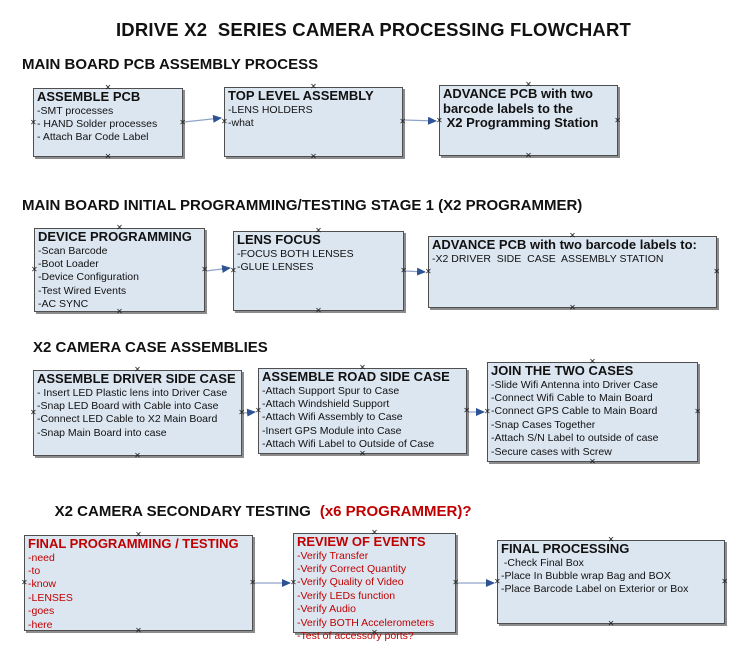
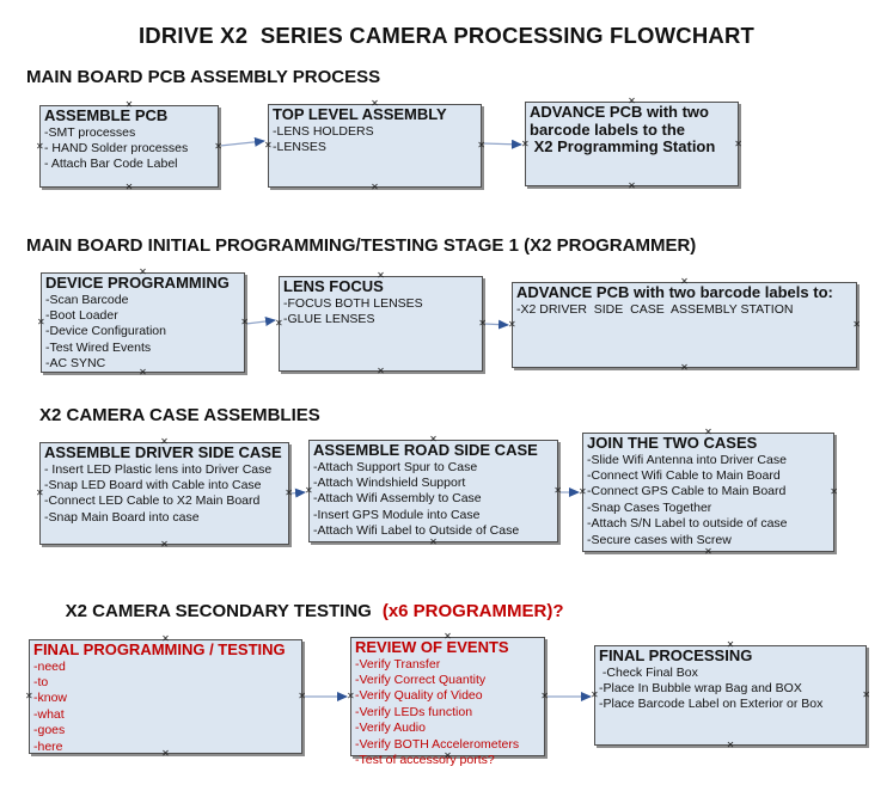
  IDRIVE X2 SERIES CAMERA PROCESSING FLOWCHART
  MAIN BOARD PCB ASSEMBLY PROCESS
  ASSEMBLE PCB
  -SMT processes
  - HAND Solder processes
  - Attach Bar Code Label
  ✕
  ✕
  ✕
  ✕
  TOP LEVEL ASSEMBLY
  -LENS HOLDERS
- -what
+ -LENSES
  ✕
  ✕
  ✕
  ✕
  ADVANCE PCB with two
  barcode labels to the
  X2 Programming Station
  ✕
  ✕
  ✕
  ✕
  MAIN BOARD INITIAL PROGRAMMING/TESTING STAGE 1 (X2 PROGRAMMER)
  DEVICE PROGRAMMING
  -Scan Barcode
  -Boot Loader
  -Device Configuration
  -Test Wired Events
  -AC SYNC
  ✕
  ✕
  ✕
  ✕
  LENS FOCUS
  -FOCUS BOTH LENSES
  -GLUE LENSES
  ✕
  ✕
  ✕
  ✕
  ADVANCE PCB with two barcode labels to:
  -X2 DRIVER SIDE CASE ASSEMBLY STATION
  ✕
  ✕
  ✕
  ✕
  X2 CAMERA CASE ASSEMBLIES
  ASSEMBLE DRIVER SIDE CASE
  - Insert LED Plastic lens into Driver Case
  -Snap LED Board with Cable into Case
  -Connect LED Cable to X2 Main Board
  -Snap Main Board into case
  ✕
  ✕
  ✕
  ✕
  ASSEMBLE ROAD SIDE CASE
  -Attach Support Spur to Case
  -Attach Windshield Support
  -Attach Wifi Assembly to Case
  -Insert GPS Module into Case
  -Attach Wifi Label to Outside of Case
  ✕
  ✕
  ✕
  ✕
  JOIN THE TWO CASES
  -Slide Wifi Antenna into Driver Case
  -Connect Wifi Cable to Main Board
  -Connect GPS Cable to Main Board
  -Snap Cases Together
  -Attach S/N Label to outside of case
  -Secure cases with Screw
  ✕
  ✕
  ✕
  ✕
  X2 CAMERA SECONDARY TESTING (x6 PROGRAMMER)?
  FINAL PROGRAMMING / TESTING
  -need
  -to
  -know
- -LENSES
+ -what
  -goes
  -here
  ✕
  ✕
  ✕
  ✕
  REVIEW OF EVENTS
  -Verify Transfer
  -Verify Correct Quantity
  -Verify Quality of Video
  -Verify LEDs function
  -Verify Audio
  -Verify BOTH Accelerometers
  -Test of accessory ports?
  ✕
  ✕
  ✕
  ✕
  FINAL PROCESSING
  -Check Final Box
  -Place In Bubble wrap Bag and BOX
  -Place Barcode Label on Exterior or Box
  ✕
  ✕
  ✕
  ✕
